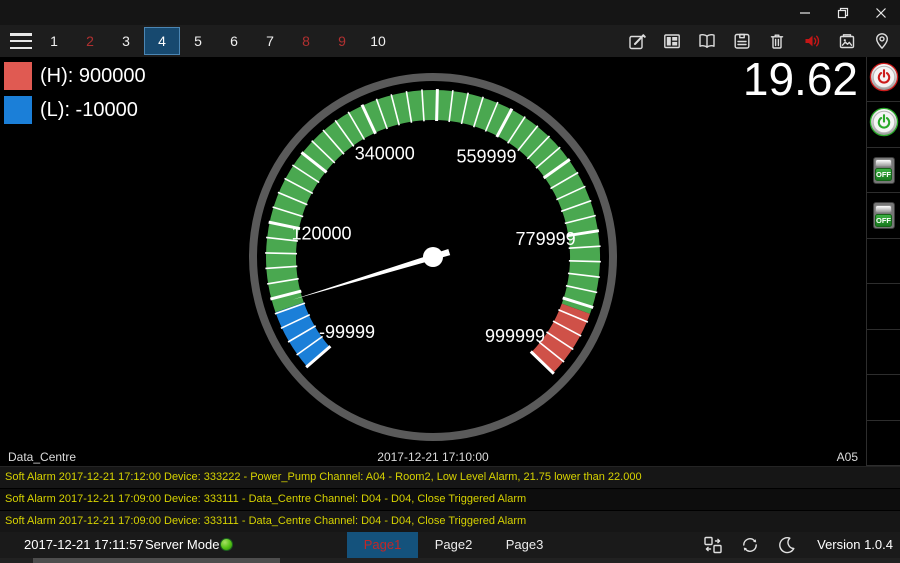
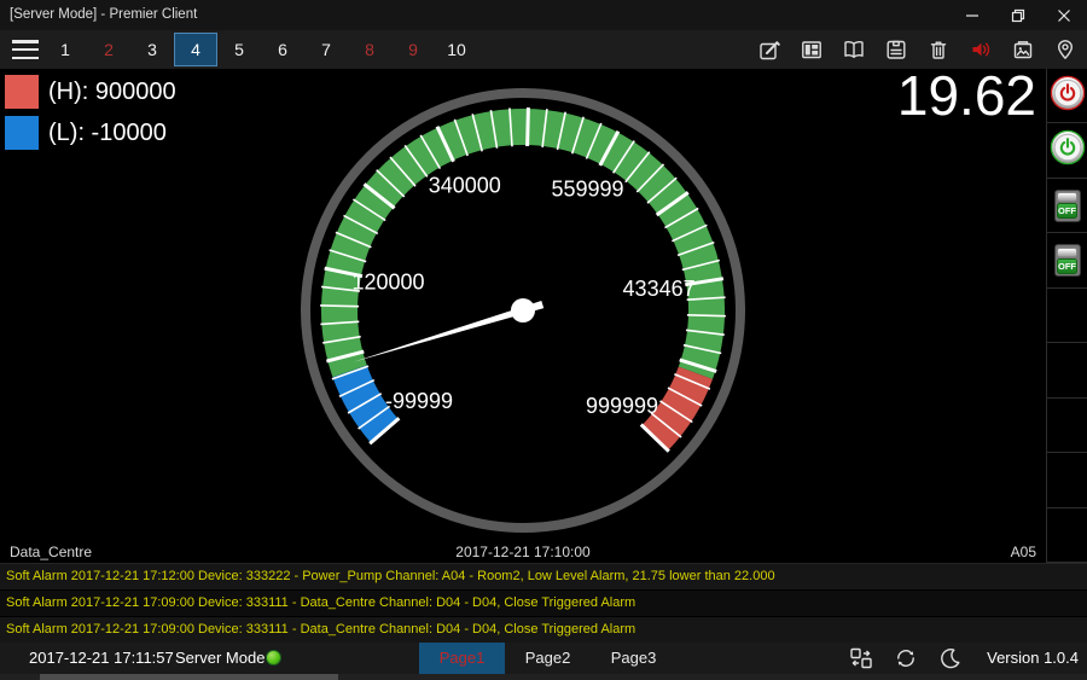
+ [Server Mode] - Premier Client
  1
  2
  3
  4
  5
  6
  7
  8
  9
  10
  (H): 900000
  (L): -10000
  19.62
  -99999
  120000
  340000
  559999
- 779999
+ 433467
  999999
  2017-12-21 17:10:00
  Data_Centre
  A05
  OFF
  OFF
  Soft Alarm 2017-12-21 17:12:00 Device: 333222 - Power_Pump Channel: A04 - Room2, Low Level Alarm, 21.75 lower than 22.000
  Soft Alarm 2017-12-21 17:09:00 Device: 333111 - Data_Centre Channel: D04 - D04, Close Triggered Alarm
  Soft Alarm 2017-12-21 17:09:00 Device: 333111 - Data_Centre Channel: D04 - D04, Close Triggered Alarm
  2017-12-21 17:11:57
  Server Mode
  Page1
  Page2
  Page3
  Version 1.0.4
